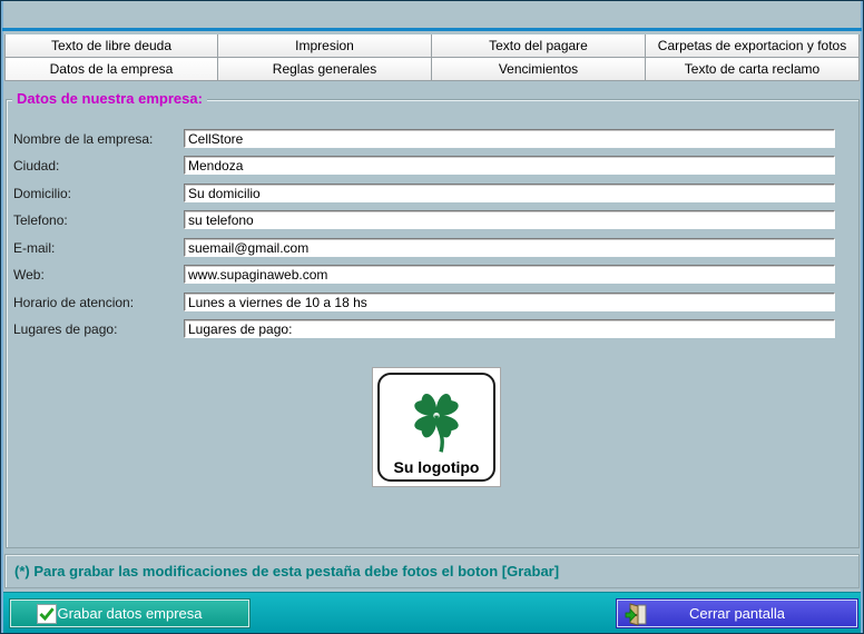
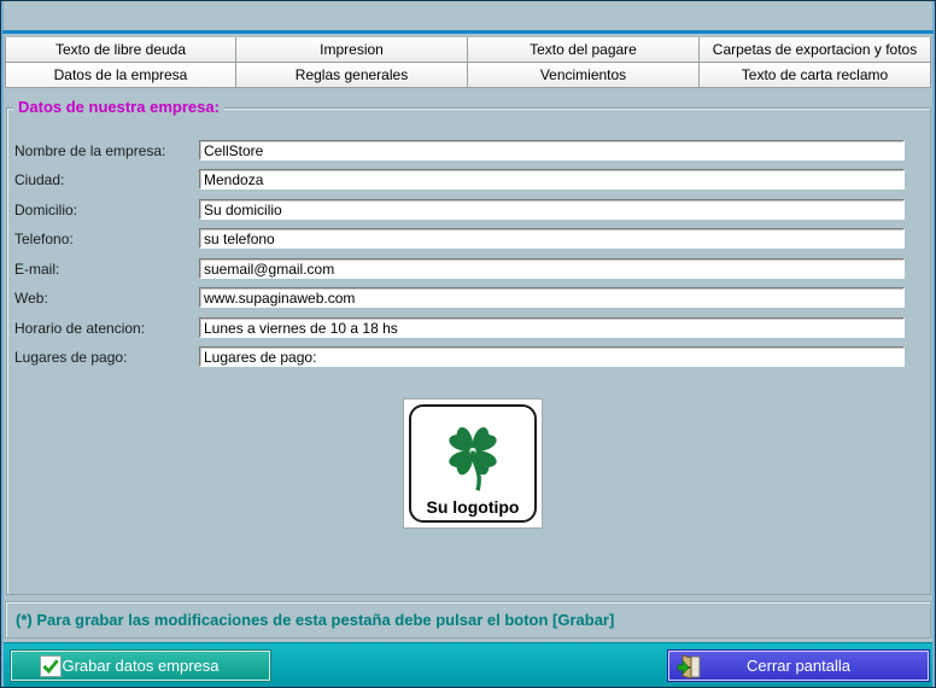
  Texto de libre deuda
  Impresion
  Texto del pagare
  Carpetas de exportacion y fotos
  Datos de la empresa
  Reglas generales
  Vencimientos
  Texto de carta reclamo
  Datos de nuestra empresa:
  Nombre de la empresa:
  CellStore
  Ciudad:
  Mendoza
  Domicilio:
  Su domicilio
  Telefono:
  su telefono
  E-mail:
  suemail@gmail.com
  Web:
  www.supaginaweb.com
  Horario de atencion:
  Lunes a viernes de 10 a 18 hs
  Lugares de pago:
  Lugares de pago:
  Su logotipo
- (*) Para grabar las modificaciones de esta pestaña debe fotos el boton [Grabar]
+ (*) Para grabar las modificaciones de esta pestaña debe pulsar el boton [Grabar]
  Grabar datos empresa
  Cerrar pantalla
